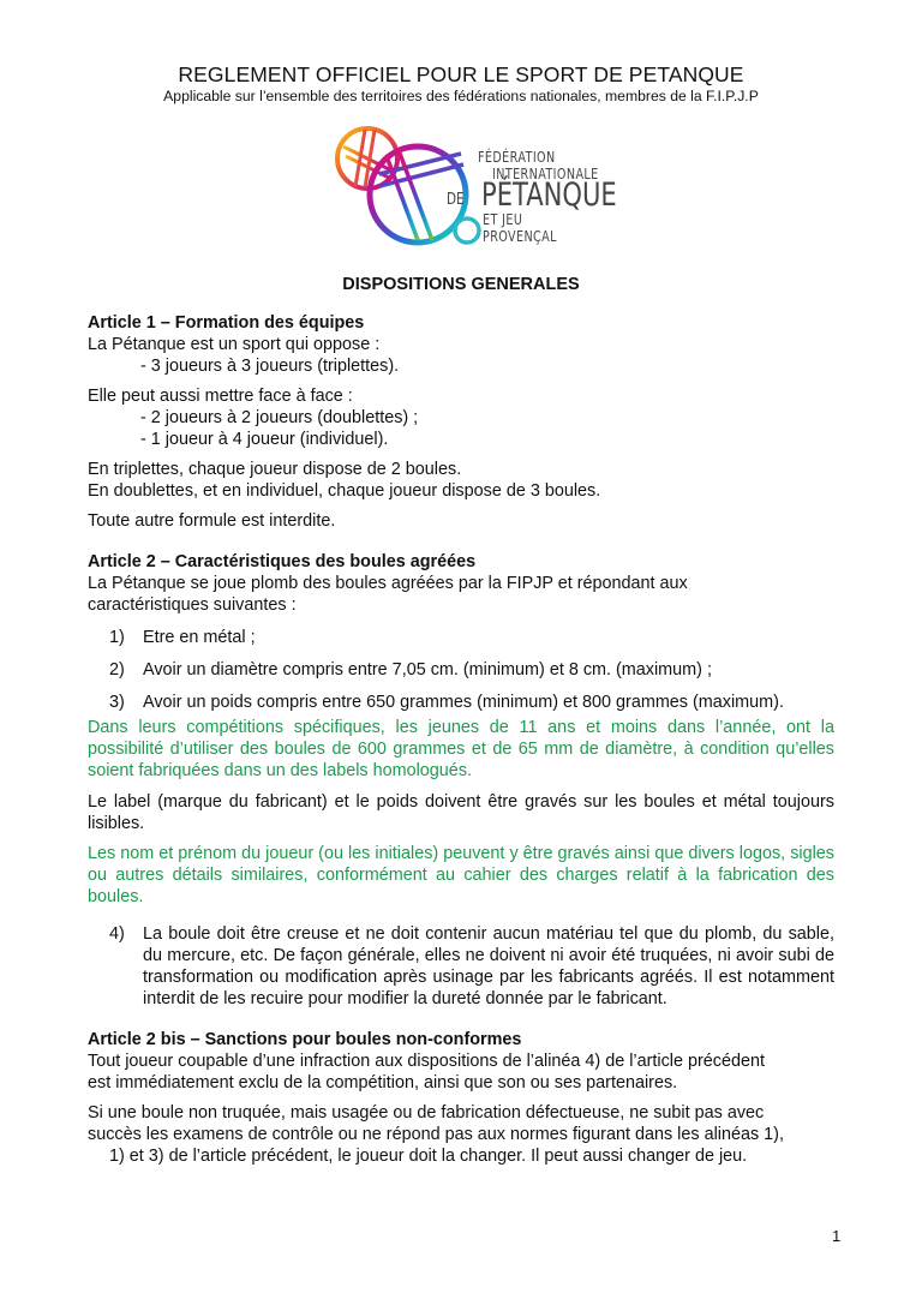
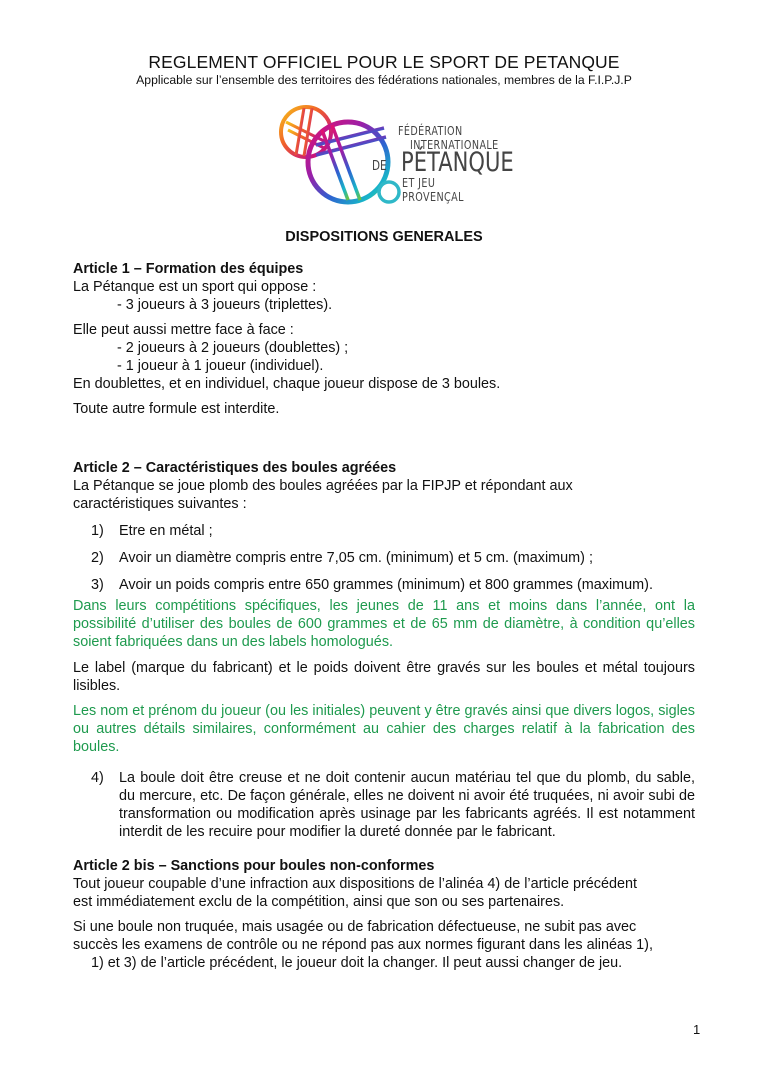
  REGLEMENT OFFICIEL POUR LE SPORT DE PETANQUE
  Applicable sur l’ensemble des territoires des fédérations nationales, membres de la F.I.P.J.P
  FÉDÉRATION
  INTERNATIONALE
  DE
  PÉTANQUE
  ET JEU
  PROVENÇAL
  DISPOSITIONS GENERALES
  Article 1 – Formation des équipes
  La Pétanque est un sport qui oppose :
  - 3 joueurs à 3 joueurs (triplettes).
  Elle peut aussi mettre face à face :
  - 2 joueurs à 2 joueurs (doublettes) ;
- - 1 joueur à 4 joueur (individuel).
+ - 1 joueur à 1 joueur (individuel).
- En triplettes, chaque joueur dispose de 2 boules.
  En doublettes, et en individuel, chaque joueur dispose de 3 boules.
  Toute autre formule est interdite.
  Article 2 – Caractéristiques des boules agréées
  La Pétanque se joue plomb des boules agréées par la FIPJP et répondant aux
  caractéristiques suivantes :
  1)
  Etre en métal ;
  2)
- Avoir un diamètre compris entre 7,05 cm. (minimum) et 8 cm. (maximum) ;
+ Avoir un diamètre compris entre 7,05 cm. (minimum) et 5 cm. (maximum) ;
  3)
  Avoir un poids compris entre 650 grammes (minimum) et 800 grammes (maximum).
  Dans leurs compétitions spécifiques, les jeunes de 11 ans et moins dans l’année, ont la possibilité d’utiliser des boules de 600 grammes et de 65 mm de diamètre, à condition qu’elles soient fabriquées dans un des labels homologués.
  Le label (marque du fabricant) et le poids doivent être gravés sur les boules et métal toujours lisibles.
  Les nom et prénom du joueur (ou les initiales) peuvent y être gravés ainsi que divers logos, sigles ou autres détails similaires, conformément au cahier des charges relatif à la fabrication des boules.
  4)
  La boule doit être creuse et ne doit contenir aucun matériau tel que du plomb, du sable, du mercure, etc. De façon générale, elles ne doivent ni avoir été truquées, ni avoir subi de transformation ou modification après usinage par les fabricants agréés. Il est notamment interdit de les recuire pour modifier la dureté donnée par le fabricant.
  Article 2 bis – Sanctions pour boules non-conformes
  Tout joueur coupable d’une infraction aux dispositions de l’alinéa 4) de l’article précédent
  est immédiatement exclu de la compétition, ainsi que son ou ses partenaires.
  Si une boule non truquée, mais usagée ou de fabrication défectueuse, ne subit pas avec
  succès les examens de contrôle ou ne répond pas aux normes figurant dans les alinéas 1),
  1) et 3) de l’article précédent, le joueur doit la changer. Il peut aussi changer de jeu.
  1
